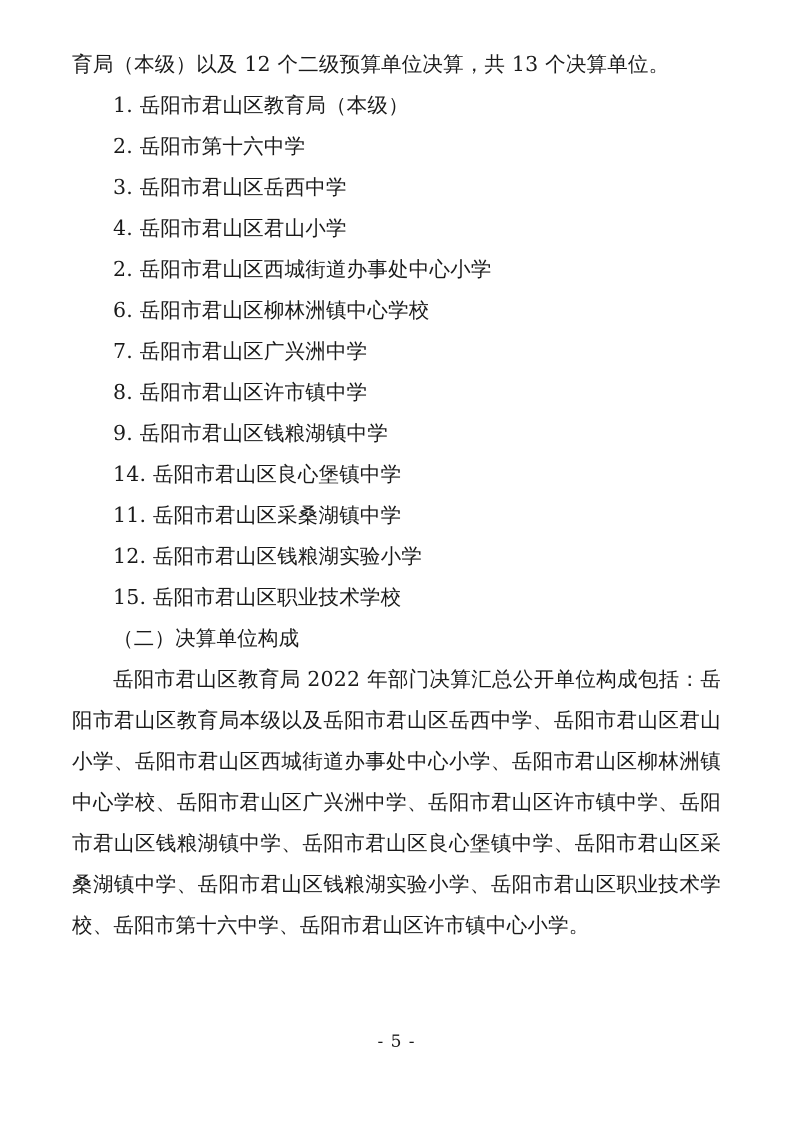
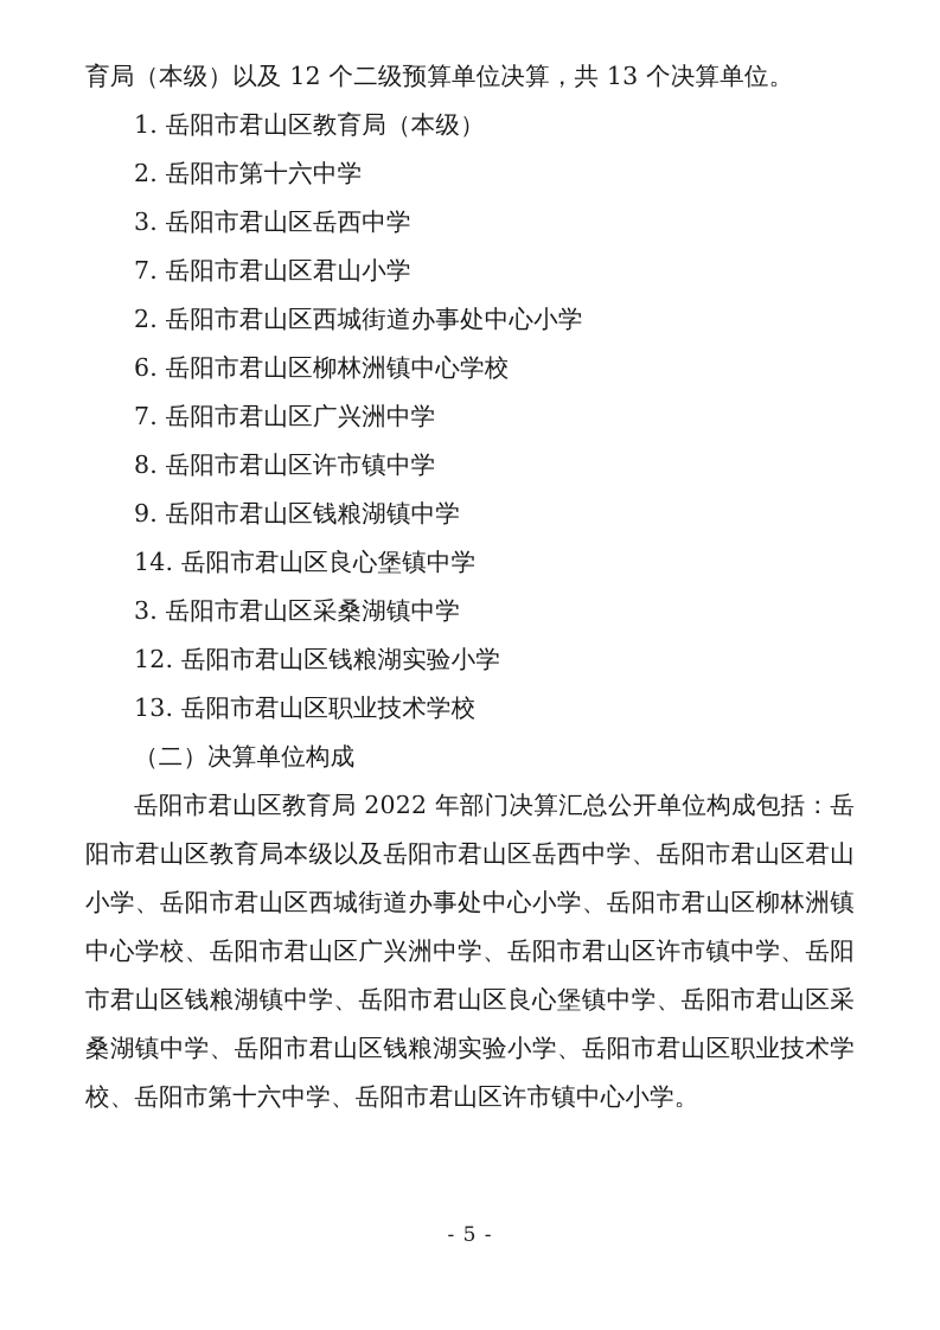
  育局（本级）以及 12 个二级预算单位决算，共 13 个决算单位。
  1. 岳阳市君山区教育局（本级）
  2. 岳阳市第十六中学
  3. 岳阳市君山区岳西中学
- 4. 岳阳市君山区君山小学
+ 7. 岳阳市君山区君山小学
  2. 岳阳市君山区西城街道办事处中心小学
  6. 岳阳市君山区柳林洲镇中心学校
  7. 岳阳市君山区广兴洲中学
  8. 岳阳市君山区许市镇中学
  9. 岳阳市君山区钱粮湖镇中学
  14. 岳阳市君山区良心堡镇中学
- 11. 岳阳市君山区采桑湖镇中学
+ 3. 岳阳市君山区采桑湖镇中学
  12. 岳阳市君山区钱粮湖实验小学
- 15. 岳阳市君山区职业技术学校
+ 13. 岳阳市君山区职业技术学校
  （二）决算单位构成
  岳阳市君山区教育局 2022 年部门决算汇总公开单位构成包括：岳阳市君山区教育局本级以及岳阳市君山区岳西中学、岳阳市君山区君山小学、岳阳市君山区西城街道办事处中心小学、岳阳市君山区柳林洲镇中心学校、岳阳市君山区广兴洲中学、岳阳市君山区许市镇中学、岳阳市君山区钱粮湖镇中学、岳阳市君山区良心堡镇中学、岳阳市君山区采桑湖镇中学、岳阳市君山区钱粮湖实验小学、岳阳市君山区职业技术学校、岳阳市第十六中学、岳阳市君山区许市镇中心小学。
  - 5 -
